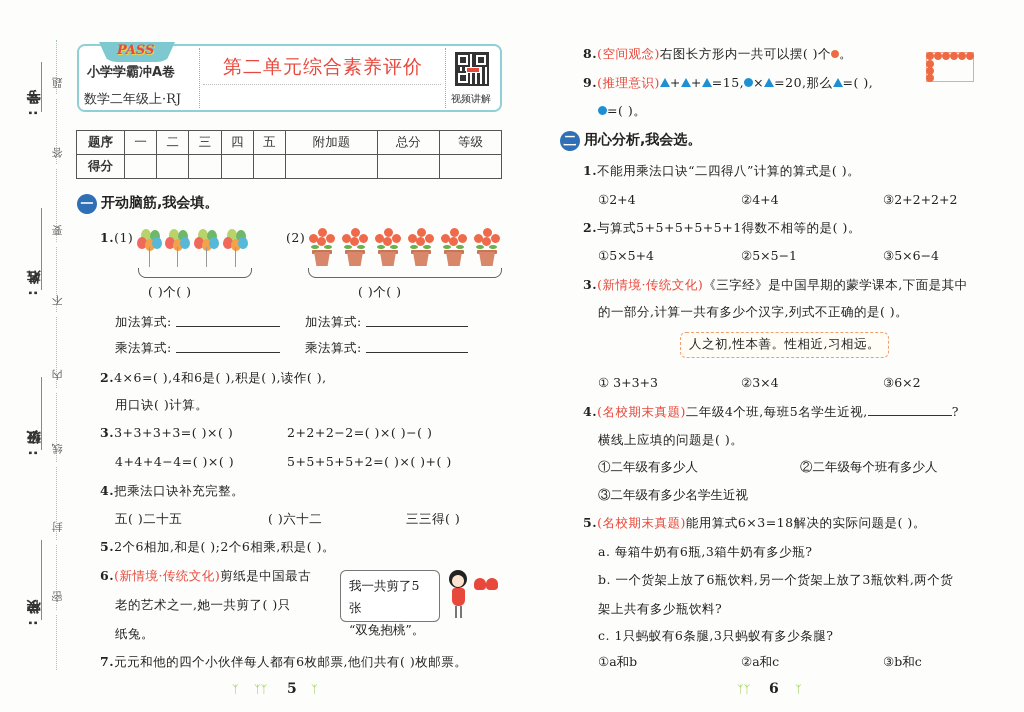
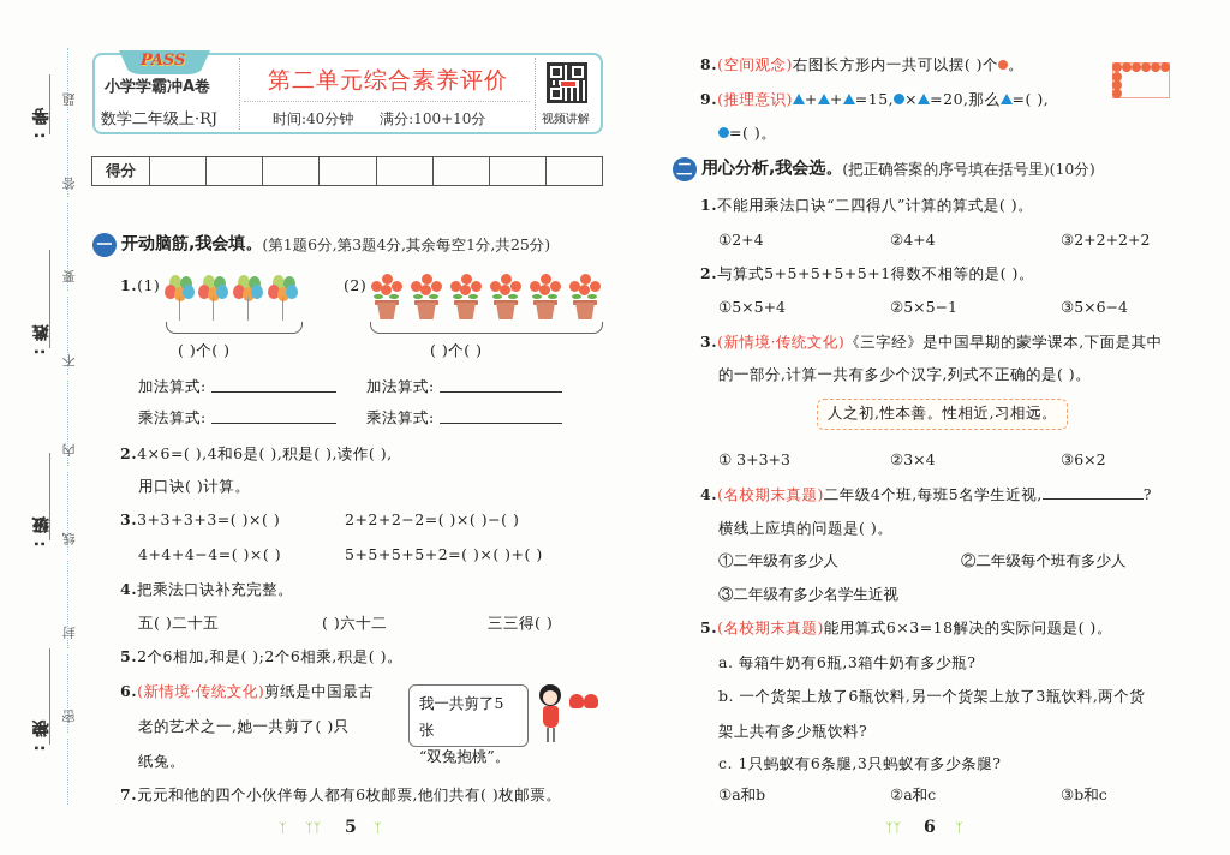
  PASS
  小学学霸冲A卷
  数学二年级上·RJ
  第二单元综合素养评价
+ 时间:40分钟 满分:100+10分
  视频讲解
- 题序	一	二	三	四	五	附加题	总分	等级
  得分
  一
  开动脑筋,我会填。
+ (第1题6分,第3题4分,其余每空1分,共25分)
  1.(1)
  ( )个( )
  (2)
  ( )个( )
  加法算式:
  乘法算式:
  加法算式:
  乘法算式:
  2.4×6=( ),4和6是( ),积是( ),读作( ),
  用口诀( )计算。
  3.3+3+3+3=( )×( )
  2+2+2−2=( )×( )−( )
  4+4+4−4=( )×( )
  5+5+5+5+2=( )×( )+( )
  4.把乘法口诀补充完整。
  五( )二十五
  ( )六十二
  三三得( )
  5.2个6相加,和是( );2个6相乘,积是( )。
  6.(新情境·传统文化)剪纸是中国最古
  老的艺术之一,她一共剪了( )只
  纸兔。
  我一共剪了5张
  “双兔抱桃”。
  7.元元和他的四个小伙伴每人都有6枚邮票,他们共有( )枚邮票。
  ᛉ
  ᛉᛉ
  5
  ᛉ
  8.(空间观念)右图长方形内一共可以摆( )个 。
  9.(推理意识) + + =15, × =20,那么 =( ),
  =( )。
  二
  用心分析,我会选。
+ (把正确答案的序号填在括号里)(10分)
  1.不能用乘法口诀“二四得八”计算的算式是( )。
  ①2+4
  ②4+4
  ③2+2+2+2
  2.与算式5+5+5+5+5+1得数不相等的是( )。
  ①5×5+4
  ②5×5−1
  ③5×6−4
  3.(新情境·传统文化)《三字经》是中国早期的蒙学课本,下面是其中
  的一部分,计算一共有多少个汉字,列式不正确的是( )。
  人之初,性本善。性相近,习相远。
  ① 3+3+3
  ②3×4
  ③6×2
  4.(名校期末真题)二年级4个班,每班5名学生近视, ?
  横线上应填的问题是( )。
  ①二年级有多少人
  ②二年级每个班有多少人
  ③二年级有多少名学生近视
  5.(名校期末真题)能用算式6×3=18解决的实际问题是( )。
  a. 每箱牛奶有6瓶,3箱牛奶有多少瓶?
  b. 一个货架上放了6瓶饮料,另一个货架上放了3瓶饮料,两个货
  架上共有多少瓶饮料?
  c. 1只蚂蚁有6条腿,3只蚂蚁有多少条腿?
  ①a和b
  ②a和c
  ③b和c
  ᛉᛉ
  6
  ᛉ
